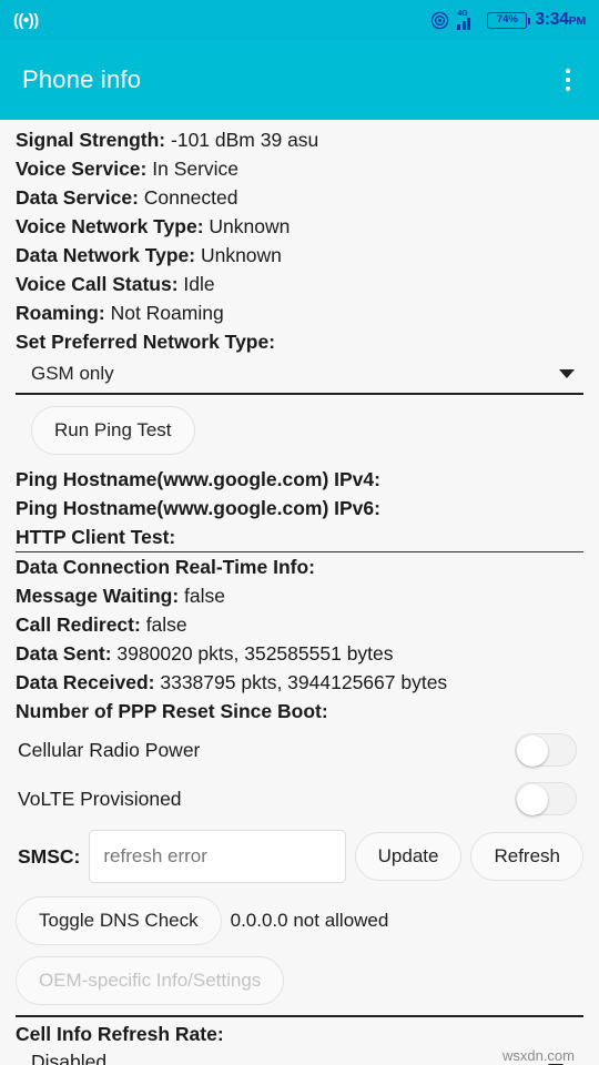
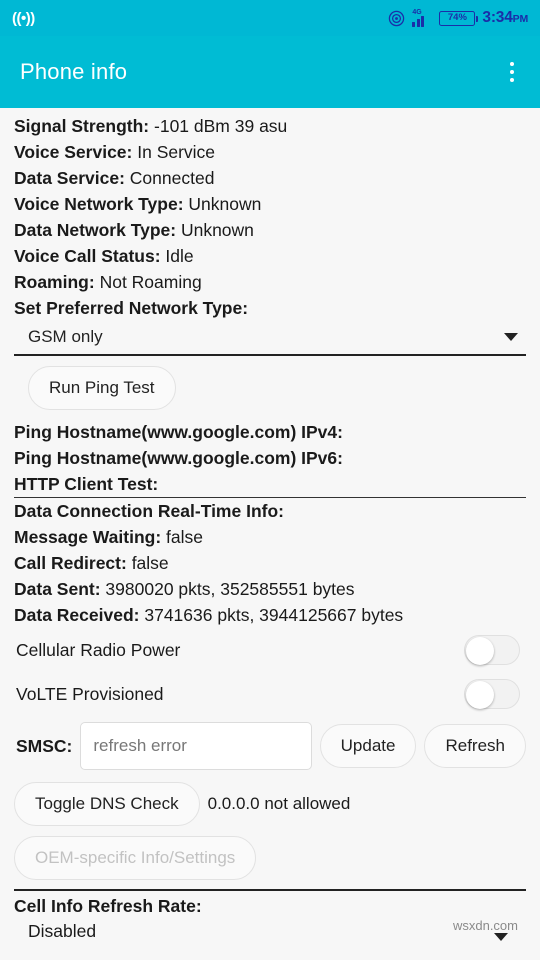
  ((•))
  74%
  3:34PM
  Phone info
  Signal Strength: -101 dBm 39 asu
  Voice Service: In Service
  Data Service: Connected
  Voice Network Type: Unknown
  Data Network Type: Unknown
  Voice Call Status: Idle
  Roaming: Not Roaming
  Set Preferred Network Type:
  GSM only
  Run Ping Test
  Ping Hostname(www.google.com) IPv4:
  Ping Hostname(www.google.com) IPv6:
  HTTP Client Test:
  Data Connection Real-Time Info:
  Message Waiting: false
  Call Redirect: false
  Data Sent: 3980020 pkts, 352585551 bytes
- Data Received: 3338795 pkts, 3944125667 bytes
+ Data Received: 3741636 pkts, 3944125667 bytes
- Number of PPP Reset Since Boot:
  Cellular Radio Power
  VoLTE Provisioned
  SMSC:
  refresh error
  Update
  Refresh
  Toggle DNS Check
  0.0.0.0 not allowed
  OEM-specific Info/Settings
  Cell Info Refresh Rate:
  Disabled
  wsxdn.com
